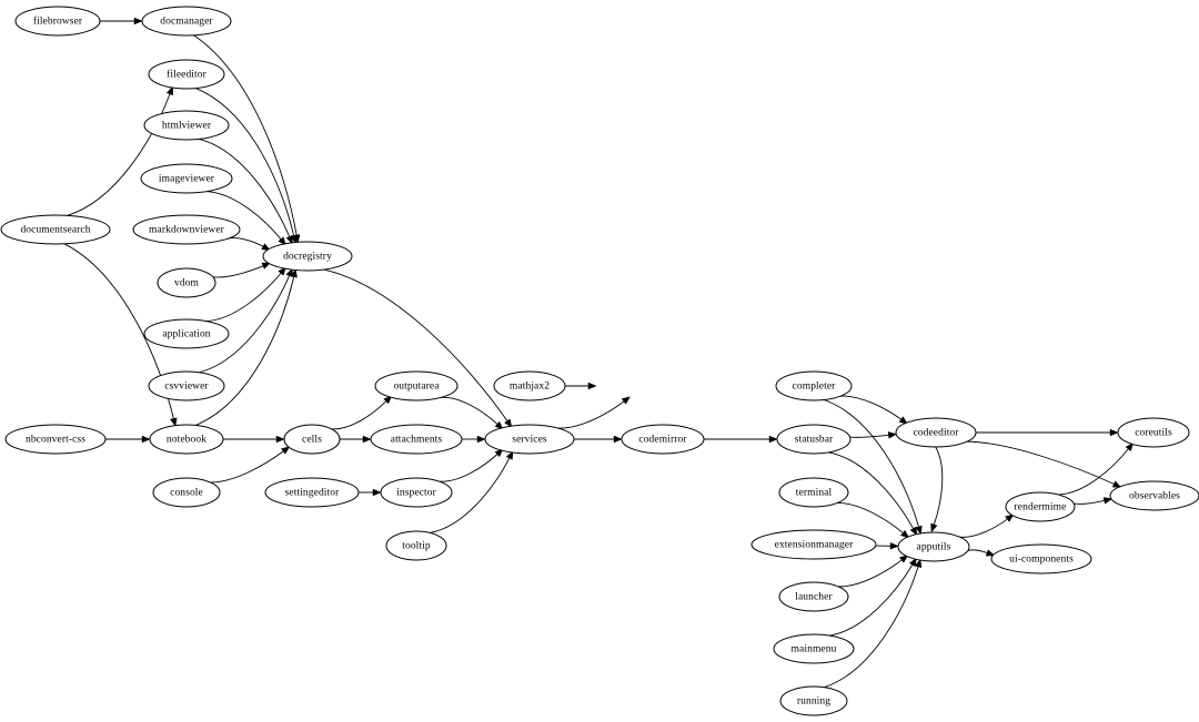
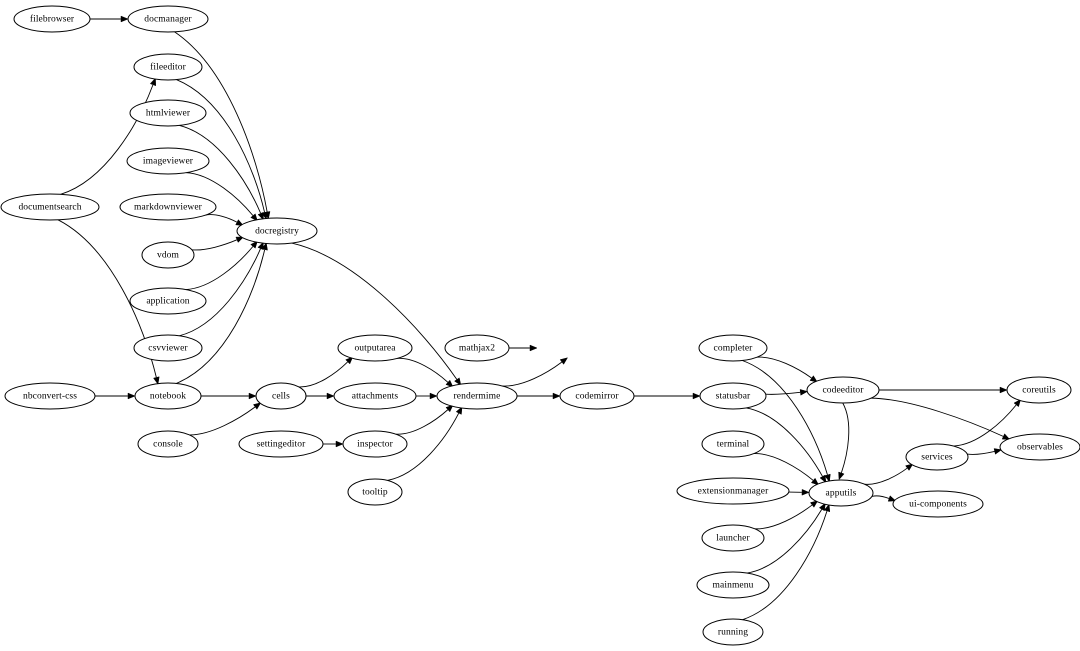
  filebrowser
  docmanager
  fileeditor
  htmlviewer
  imageviewer
  documentsearch
  markdownviewer
  docregistry
  vdom
  application
  csvviewer
  outputarea
  mathjax2
  completer
  nbconvert-css
  notebook
  cells
  attachments
- services
+ rendermime
  codemirror
  statusbar
  codeeditor
  coreutils
  console
  settingeditor
  inspector
  terminal
- rendermime
+ services
  observables
  tooltip
  extensionmanager
  apputils
  ui-components
  launcher
  mainmenu
  running
